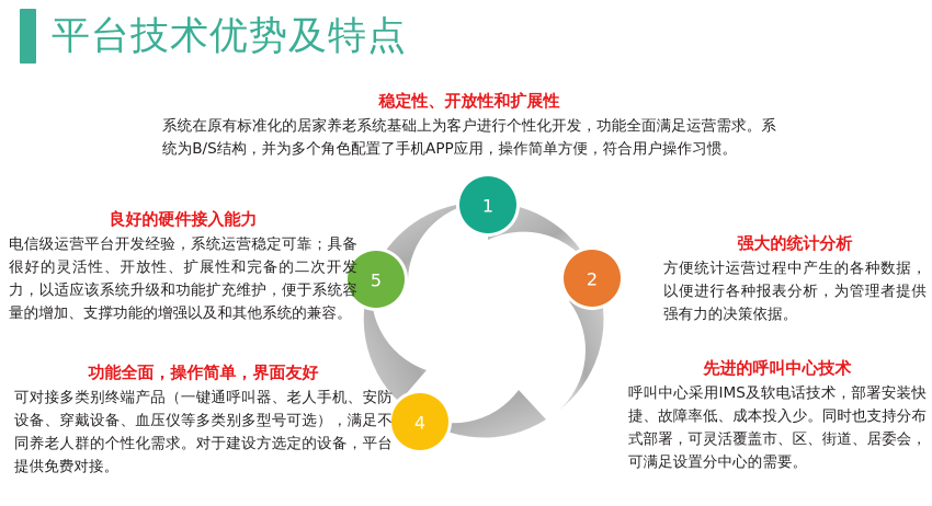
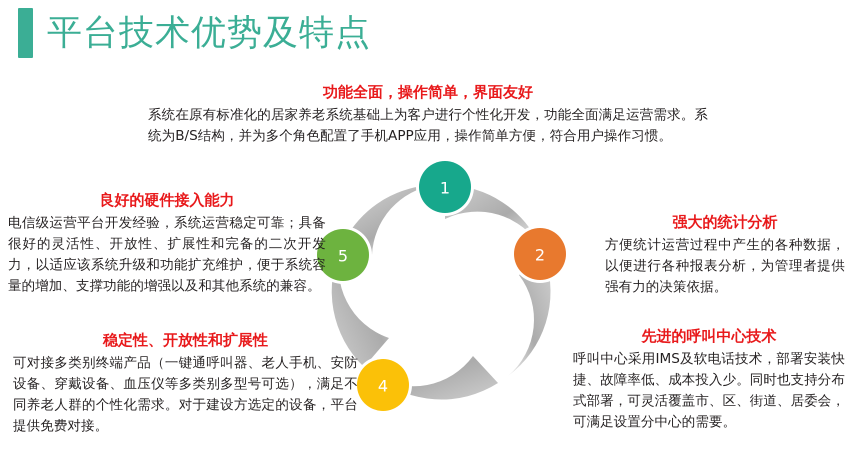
  平台技术优势及特点
  1
  2
  4
  5
- 稳定性、开放性和扩展性
+ 功能全面，操作简单，界面友好
  系统在原有标准化的居家养老系统基础上为客户进行个性化开发，功能全面满足运营需求。系统为B/S结构，并为多个角色配置了手机APP应用，操作简单方便，符合用户操作习惯。
  强大的统计分析
  方便统计运营过程中产生的各种数据，以便进行各种报表分析，为管理者提供强有力的决策依据。
  先进的呼叫中心技术
  呼叫中心采用IMS及软电话技术，部署安装快捷、故障率低、成本投入少。同时也支持分布式部署，可灵活覆盖市、区、街道、居委会，可满足设置分中心的需要。
- 功能全面，操作简单，界面友好
+ 稳定性、开放性和扩展性
  可对接多类别终端产品（一键通呼叫器、老人手机、安防设备、穿戴设备、血压仪等多类别多型号可选），满足不同养老人群的个性化需求。对于建设方选定的设备，平台提供免费对接。
  良好的硬件接入能力
  电信级运营平台开发经验，系统运营稳定可靠；具备很好的灵活性、开放性、扩展性和完备的二次开发力，以适应该系统升级和功能扩充维护，便于系统容量的增加、支撑功能的增强以及和其他系统的兼容。
